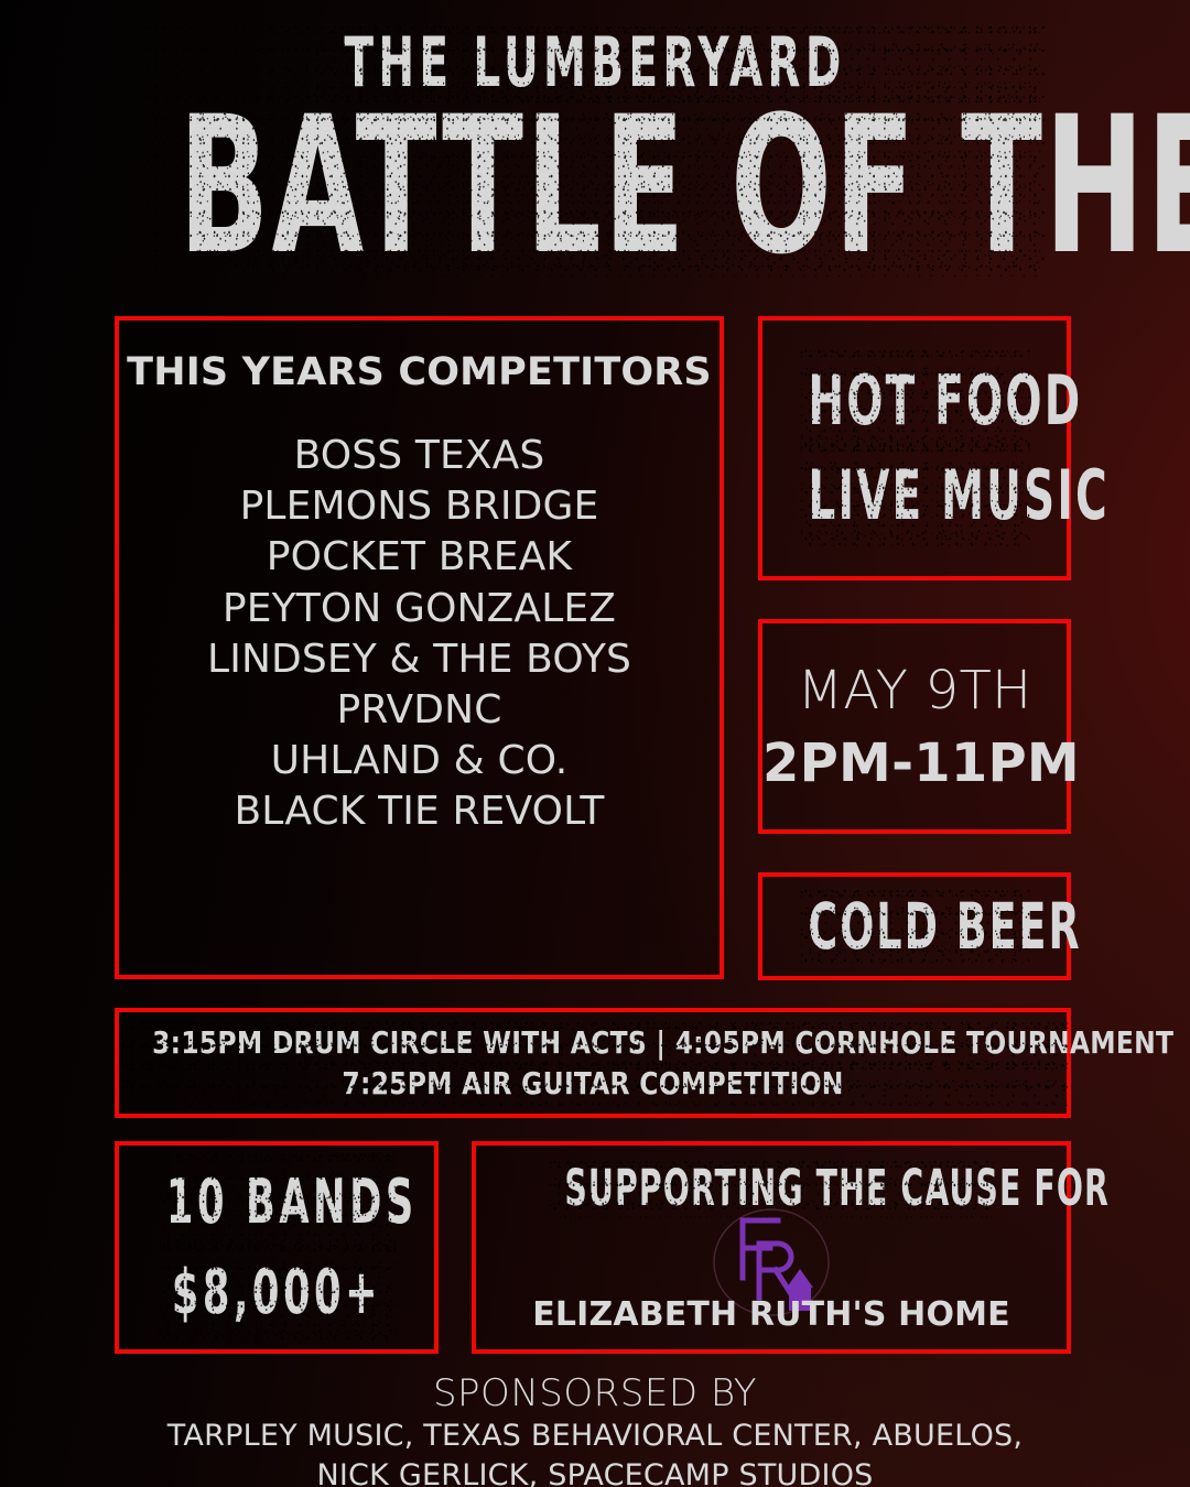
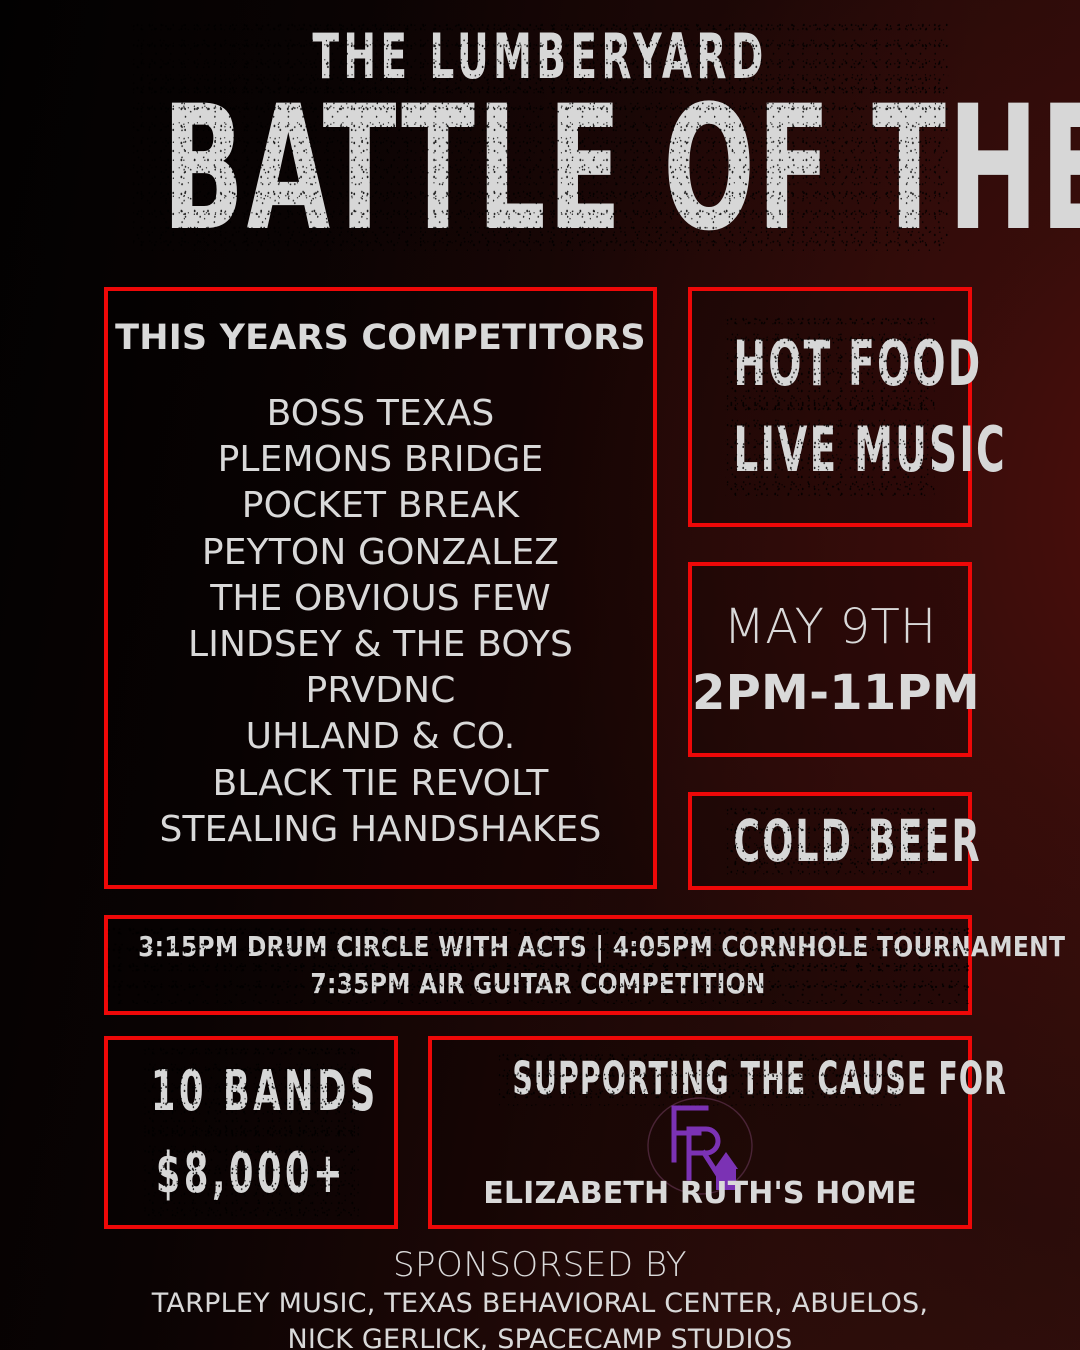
  THE LUMBERYARD
  THIS YEARS COMPETITORS
  BOSS TEXAS
  PLEMONS BRIDGE
  POCKET BREAK
  PEYTON GONZALEZ
+ THE OBVIOUS FEW
  LINDSEY & THE BOYS
  PRVDNC
  UHLAND & CO.
  BLACK TIE REVOLT
+ STEALING HANDSHAKES
  HOT FOOD
  LIVE MUSIC
  MAY 9TH
  2PM-11PM
  COLD BEER
  3:15PM DRUM CIRCLE WITH ACTS | 4:05PM CORNHOLE TOURNAMENT
- 7:25PM AIR GUITAR COMPETITION
+ 7:35PM AIR GUITAR COMPETITION
  10 BANDS
  $8,000+
  SUPPORTING THE CAUSE FOR
  ELIZABETH RUTH'S HOME
  SPONSORSED BY
  TARPLEY MUSIC, TEXAS BEHAVIORAL CENTER, ABUELOS,
  NICK GERLICK, SPACECAMP STUDIOS
